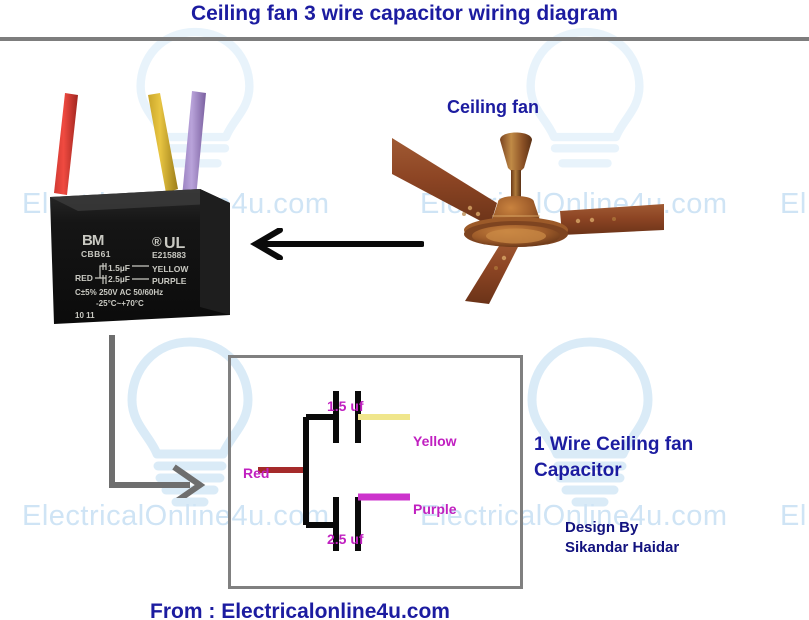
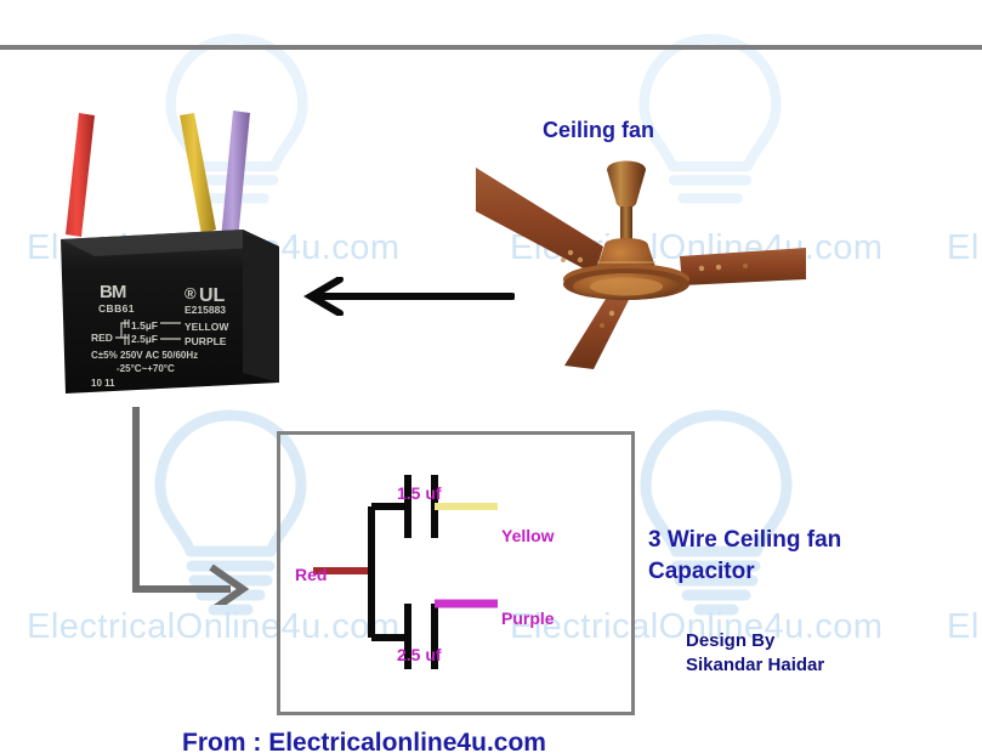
  El
  ElectricalOnline4u.com
  ElectricalOnline4u.com
  El
- Ceiling fan 3 wire capacitor wiring diagram
  Ceiling fan
  BM
  CBB61
  ®
  UL
  E215883
  1.5µF
  YELLOW
  RED
  2.5µF
  PURPLE
  C±5% 250V AC 50/60Hz
  -25°C~+70°C
  10 11
  1.5 uf
  2.5 uf
  Red
  Yellow
  Purple
- 1 Wire Ceiling fan Capacitor
+ 3 Wire Ceiling fan Capacitor
  Design By
  Sikandar Haidar
  From : Electricalonline4u.com
